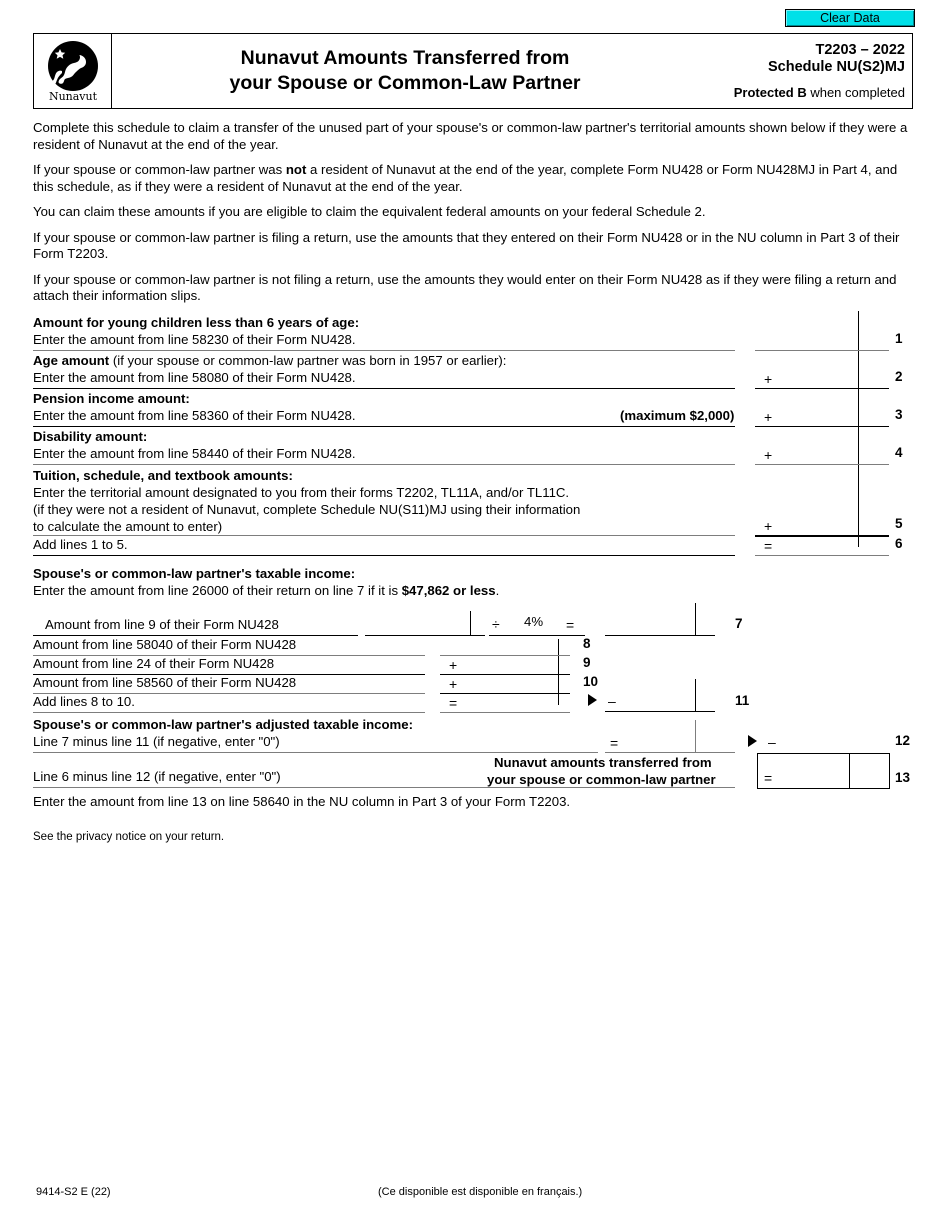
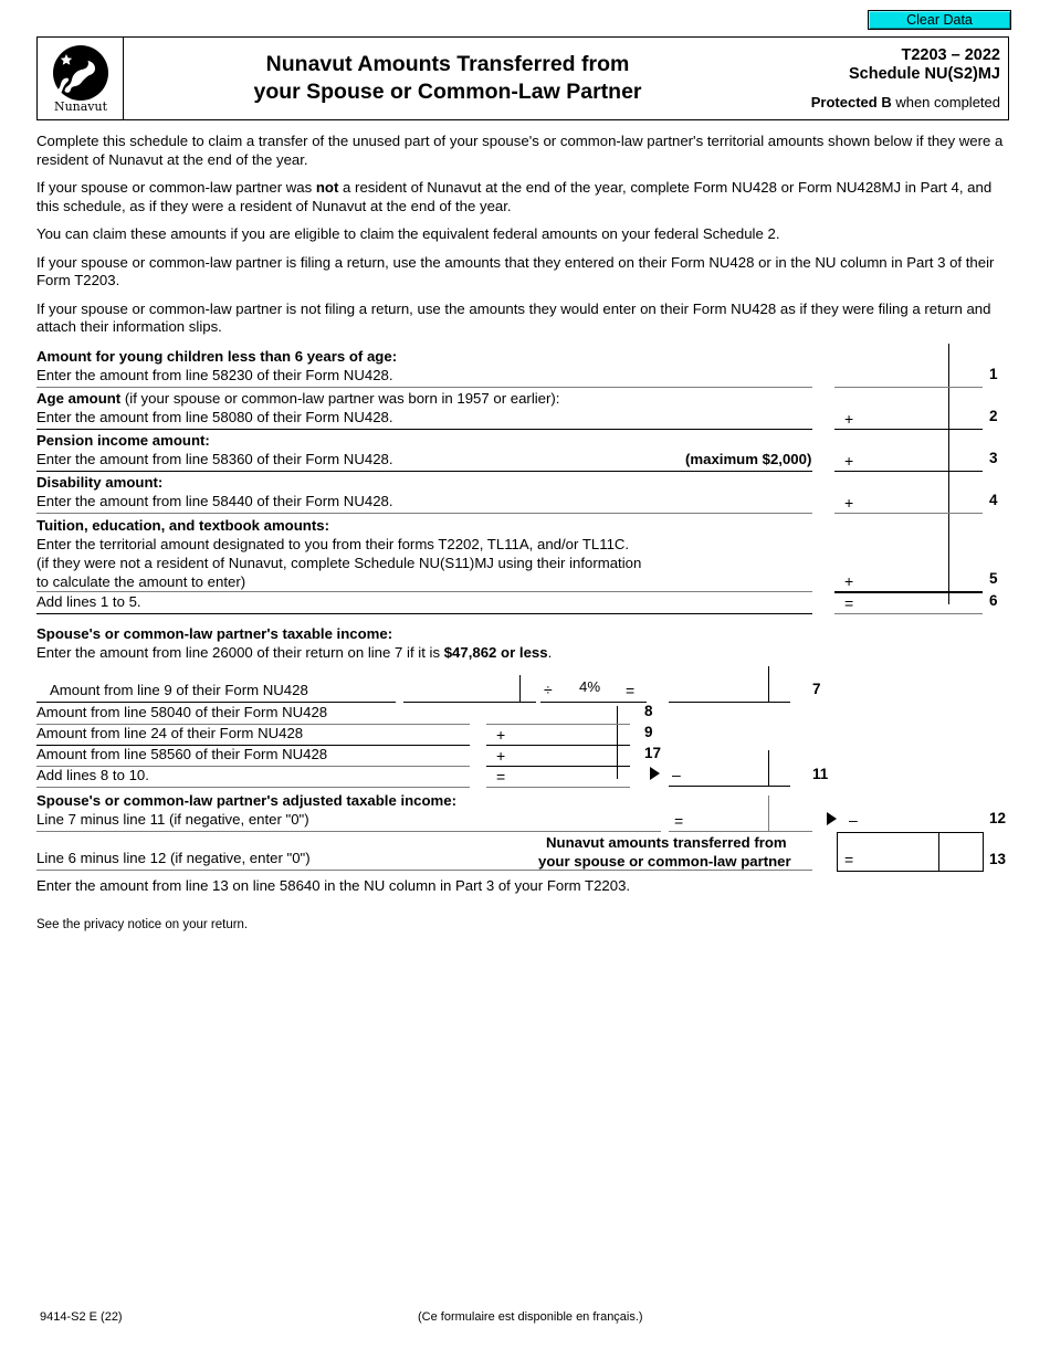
  Clear Data
  ᓄᓇᕗᑦ
  Nunavut
  Nunavut Amounts Transferred from
  your Spouse or Common-Law Partner
  T2203 – 2022
  Schedule NU(S2)MJ
  Protected B when completed
  Complete this schedule to claim a transfer of the unused part of your spouse's or common-law partner's territorial amounts shown below if they were a resident of Nunavut at the end of the year.
  If your spouse or common-law partner was not a resident of Nunavut at the end of the year, complete Form NU428 or Form NU428MJ in Part 4, and this schedule, as if they were a resident of Nunavut at the end of the year.
  You can claim these amounts if you are eligible to claim the equivalent federal amounts on your federal Schedule 2.
  If your spouse or common-law partner is filing a return, use the amounts that they entered on their Form NU428 or in the NU column in Part 3 of their Form T2203.
  If your spouse or common-law partner is not filing a return, use the amounts they would enter on their Form NU428 as if they were filing a return and attach their information slips.
  Amount for young children less than 6 years of age:
  Enter the amount from line 58230 of their Form NU428.
  1
  Age amount (if your spouse or common-law partner was born in 1957 or earlier):
  Enter the amount from line 58080 of their Form NU428.
  +
  2
  Pension income amount:
  Enter the amount from line 58360 of their Form NU428.
  (maximum $2,000)
  +
  3
  Disability amount:
  Enter the amount from line 58440 of their Form NU428.
  +
  4
- Tuition, schedule, and textbook amounts:
+ Tuition, education, and textbook amounts:
  Enter the territorial amount designated to you from their forms T2202, TL11A, and/or TL11C.
  (if they were not a resident of Nunavut, complete Schedule NU(S11)MJ using their information
  to calculate the amount to enter)
  +
  5
  Add lines 1 to 5.
  =
  6
  Spouse's or common-law partner's taxable income:
  Enter the amount from line 26000 of their return on line 7 if it is $47,862 or less.
  Amount from line 9 of their Form NU428
  ÷
  4%
  =
  7
  Amount from line 58040 of their Form NU428
  8
  Amount from line 24 of their Form NU428
  +
  9
  Amount from line 58560 of their Form NU428
  +
- 10
+ 17
  Add lines 8 to 10.
  =
  –
  11
  Spouse's or common-law partner's adjusted taxable income:
  Line 7 minus line 11 (if negative, enter "0")
  =
  –
  12
  Line 6 minus line 12 (if negative, enter "0")
  Nunavut amounts transferred from
  your spouse or common-law partner
  =
  13
  Enter the amount from line 13 on line 58640 in the NU column in Part 3 of your Form T2203.
  See the privacy notice on your return.
  9414-S2 E (22)
- (Ce disponible est disponible en français.)
+ (Ce formulaire est disponible en français.)
